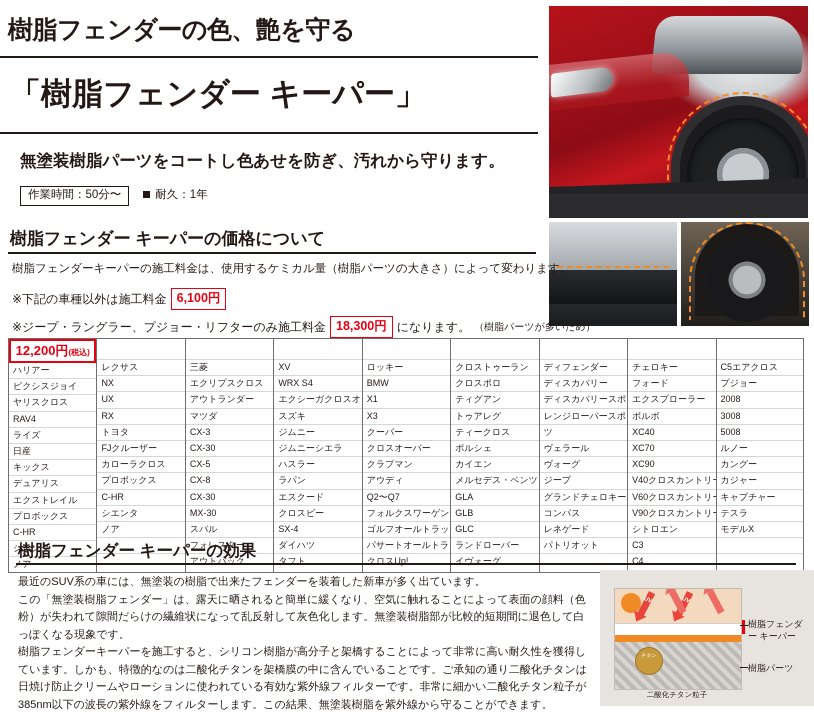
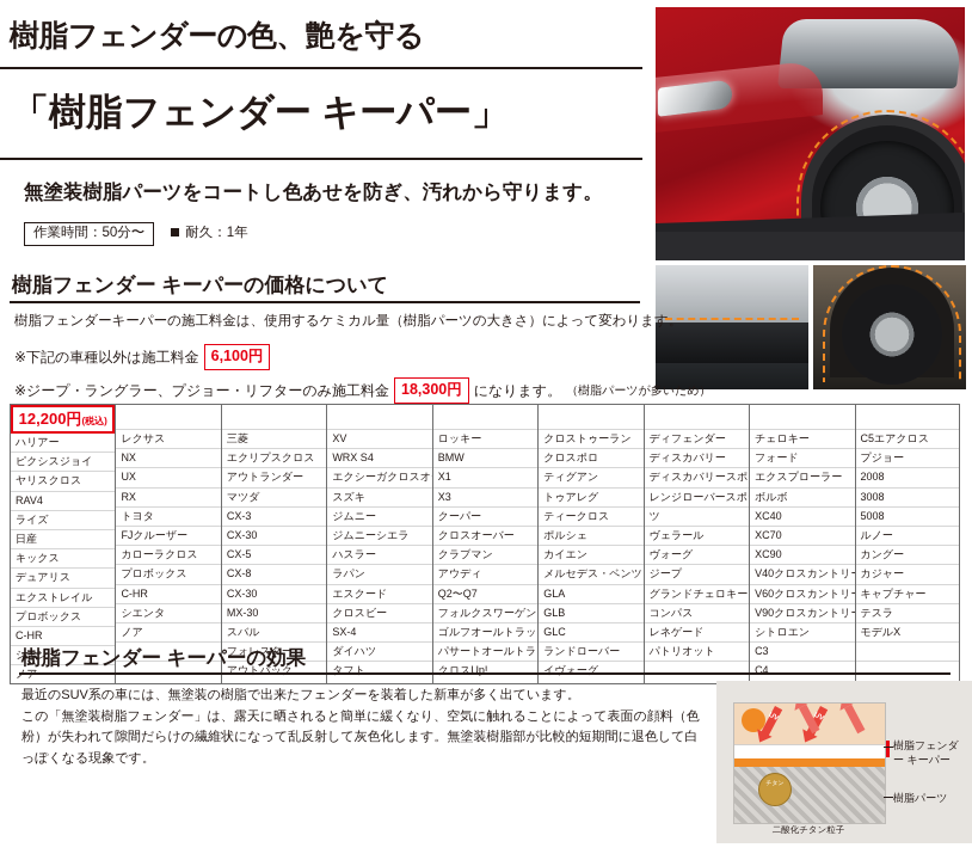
  樹脂フェンダーの色、艶を守る
  「樹脂フェンダー キーパー」
  無塗装樹脂パーツをコートし色あせを防ぎ、汚れから守ります。
  作業時間：50分〜
  耐久：1年
  樹脂フェンダー キーパーの価格について
  樹脂フェンダーキーパーの施工料金は、使用するケミカル量（樹脂パーツの大きさ）によって変わります。
  ※下記の車種以外は施工料金
  6,100円
  ※ジープ・ラングラー、プジョー・リフターのみ施工料金
  18,300円
  になります。
  （樹脂パーツが多いため）
  12,200円(税込)
  ハリアー
  ピクシスジョイ
  ヤリスクロス
  RAV4
  ライズ
  日産
  キックス
  デュアリス
  エクストレイル
  プロボックス
  C-HR
  シエンタ
  レクサス
  NX
  UX
  RX
  トヨタ
  FJクルーザー
  カローラクロス
  プロボックス
  C-HR
  シエンタ
  ノア
  .
  .
  三菱
  エクリプスクロス
  アウトランダー
  マツダ
  CX-3
  CX-30
  CX-5
  CX-8
  CX-30
  MX-30
  スバル
  フォレスター
  アウトバック
  XV
  WRX S4
  エクシーガクロスオ
  スズキ
  ジムニー
  ジムニーシエラ
  ハスラー
  ラパン
  エスクード
  クロスビー
  SX-4
  ダイハツ
  タフト
  ロッキー
  BMW
  X1
  X3
  クーパー
  クロスオーバー
  クラブマン
  アウディ
  Q2〜Q7
  フォルクスワーゲン
  ゴルフオールトラッ
  パサートオールトラ
  クロスUp!
  クロストゥーラン
  クロスポロ
  ティグアン
  トゥアレグ
  ティークロス
  ポルシェ
  カイエン
  メルセデス・ベンツ
  GLA
  GLB
  GLC
  ランドローバー
  イヴォーグ
  ディフェンダー
  ディスカバリー
  ディスカバリースポ
  レンジローバースポ
  ツ
  ヴェラール
  ヴォーグ
  ジープ
  グランドチェロキー
  コンパス
  レネゲード
  パトリオット
  .
  チェロキー
  フォード
  エクスプローラー
  ボルボ
  XC40
  XC70
  XC90
  V40クロスカントリ
  V60クロスカントリ
  V90クロスカントリ
  シトロエン
  C3
  C4
  C5エアクロス
  プジョー
  2008
  3008
  5008
  ルノー
  カングー
  カジャー
  キャプチャー
  テスラ
  モデルX
  .
  樹脂フェンダー キーパーの効果
  最近のSUV系の車には、無塗装の樹脂で出来たフェンダーを装着した新車が多く出ています。
  この「無塗装樹脂フェンダー」は、露天に晒されると簡単に緩くなり、空気に触れることによって表面の顔料（色粉）が失われて隙間だらけの繊維状になって乱反射して灰色化します。無塗装樹脂部が比較的短期間に退色して白っぽくなる現象です。
- 樹脂フェンダーキーパーを施工すると、シリコン樹脂が高分子と架橋することによって非常に高い耐久性を獲得しています。しかも、特徴的なのは二酸化チタンを架橋膜の中に含んでいることです。ご承知の通り二酸化チタンは日焼け防止クリームやローションに使われている有効な紫外線フィルターです。非常に細かい二酸化チタン粒子が385nm以下の波長の紫外線をフィルターします。この結果、無塗装樹脂を紫外線から守ることができます。
  二酸化チタン粒子
  樹脂フェンダー キーパー
  樹脂パーツ
